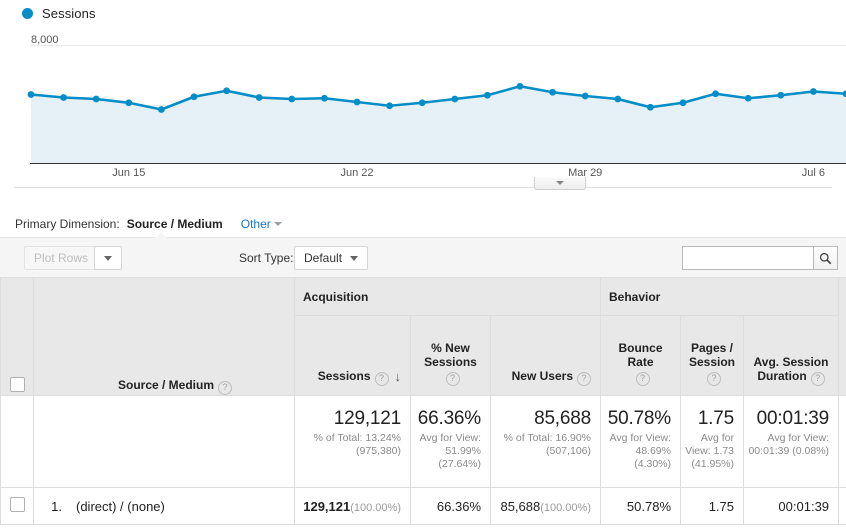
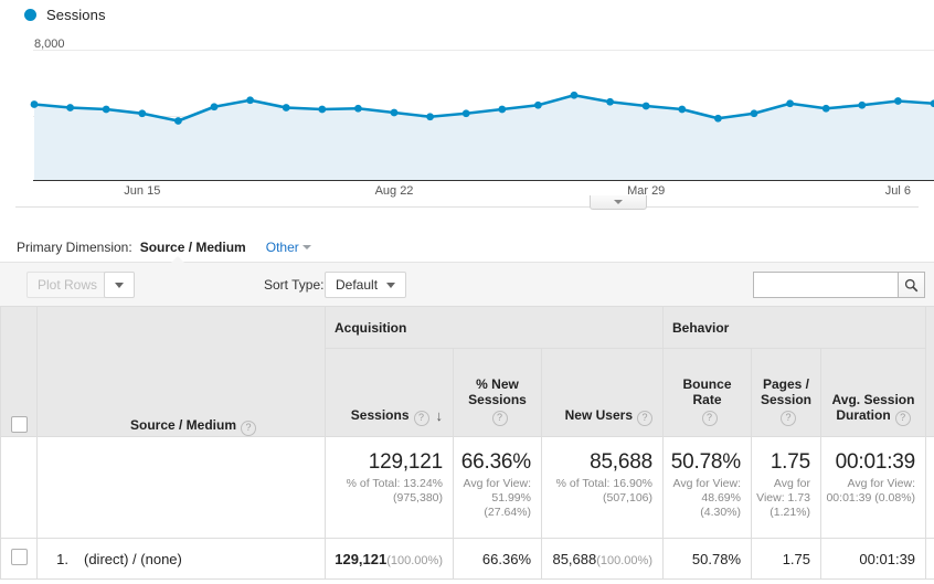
  Sessions
  8,000
  Jun 15
- Jun 22
+ Aug 22
  Mar 29
  Jul 6
  Primary Dimension:
  Source / Medium
  Other
  Plot Rows
  Sort Type:
  Default
  	Source / Medium ?	Acquisition	Behavior
  Sessions ? ↓	% New Sessions ?	New Users ?	Bounce Rate ?	Pages / Session ?	Avg. Session Duration ?
- 		129,121 % of Total: 13.24% (975,380)	66.36% Avg for View: 51.99% (27.64%)	85,688 % of Total: 16.90% (507,106)	50.78% Avg for View: 48.69% (4.30%)	1.75 Avg for View: 1.73 (41.95%)	00:01:39 Avg for View: 00:01:39 (0.08%)
+ 		129,121 % of Total: 13.24% (975,380)	66.36% Avg for View: 51.99% (27.64%)	85,688 % of Total: 16.90% (507,106)	50.78% Avg for View: 48.69% (4.30%)	1.75 Avg for View: 1.73 (1.21%)	00:01:39 Avg for View: 00:01:39 (0.08%)
  	1. (direct) / (none)	129,121(100.00%)	66.36%	85,688(100.00%)	50.78%	1.75	00:01:39
